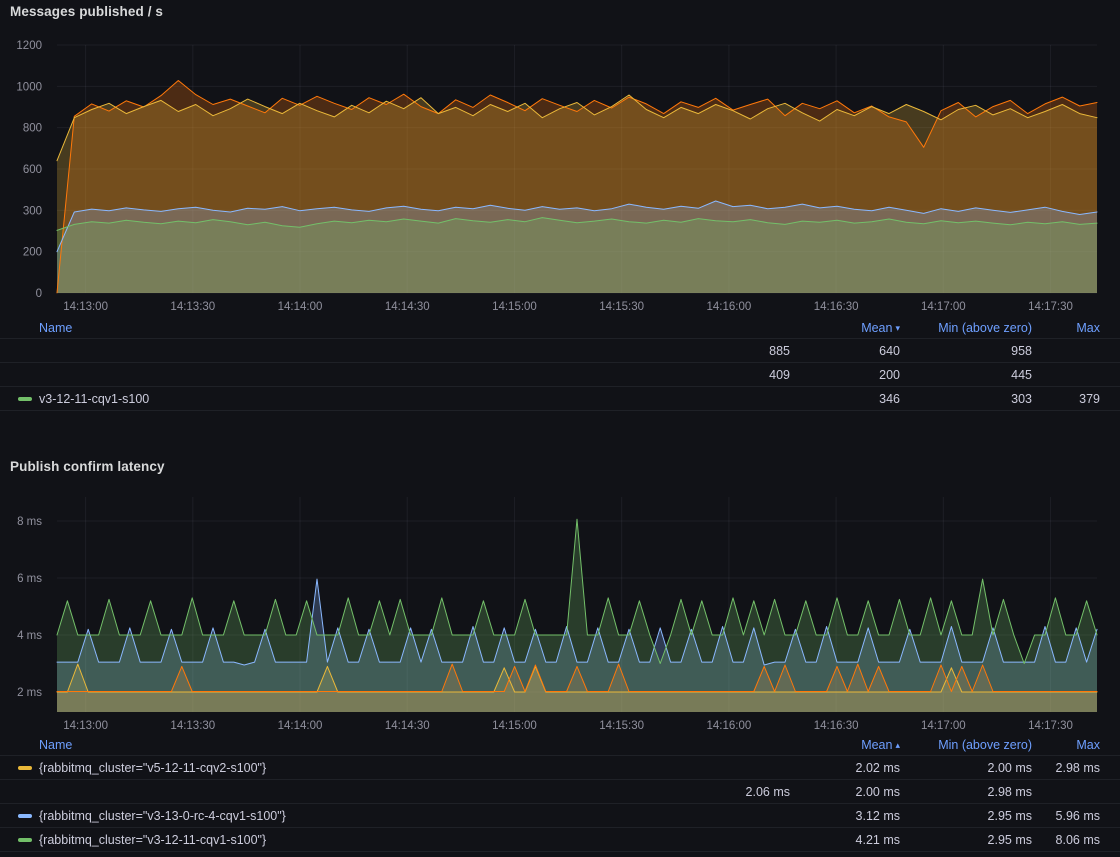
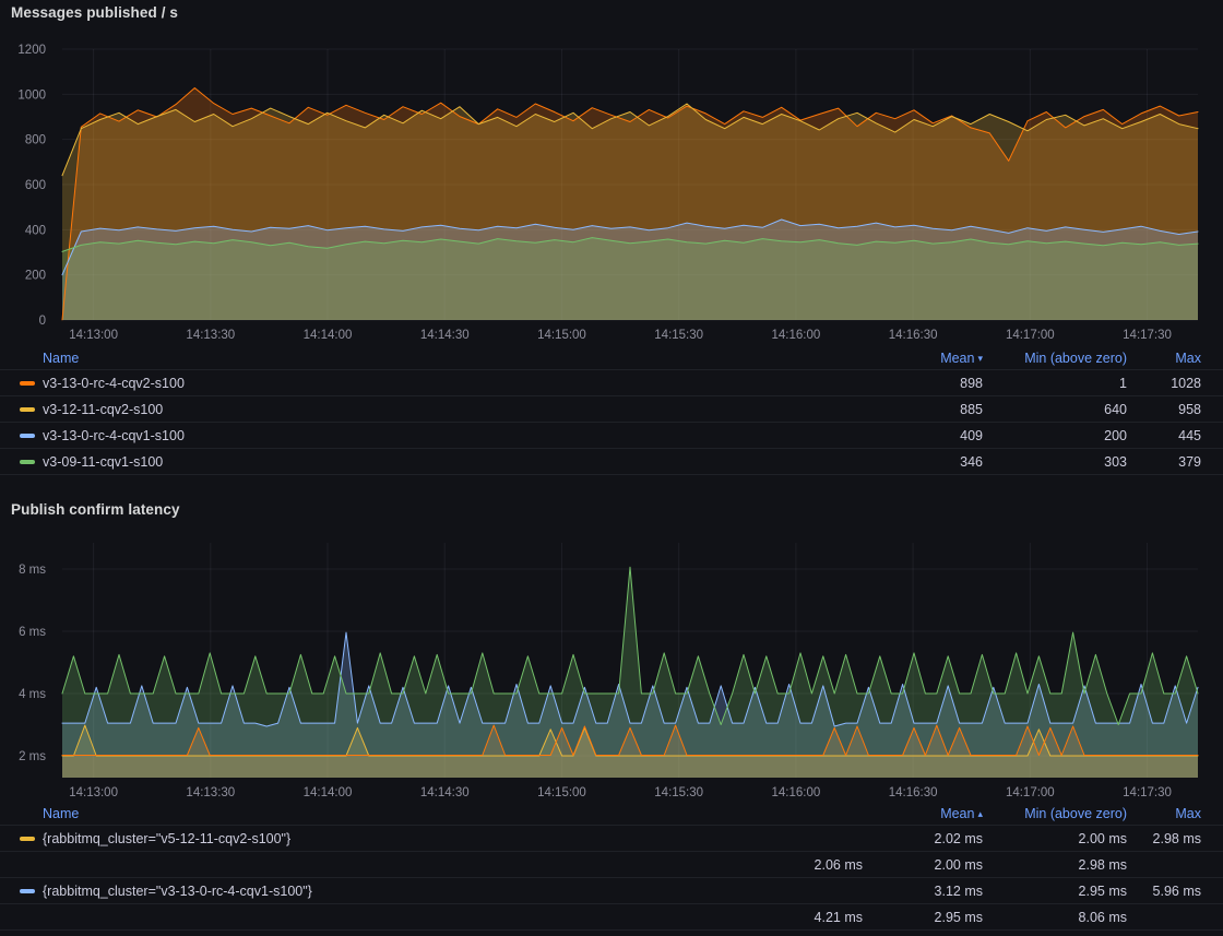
  Messages published / s
  0
  200
- 300
+ 400
  600
  800
  1000
  1200
  14:13:00
  14:13:30
  14:14:00
  14:14:30
  14:15:00
  14:15:30
  14:16:00
  14:16:30
  14:17:00
  14:17:30
  Name
  Mean ▾
  Min (above zero)
  Max
+ v3-13-0-rc-4-cqv2-s100
+ 898
+ 1
+ 1028
+ v3-12-11-cqv2-s100
  885
  640
  958
+ v3-13-0-rc-4-cqv1-s100
  409
  200
  445
- v3-12-11-cqv1-s100
+ v3-09-11-cqv1-s100
  346
  303
  379
  Publish confirm latency
  2 ms
  4 ms
  6 ms
  8 ms
  14:13:00
  14:13:30
  14:14:00
  14:14:30
  14:15:00
  14:15:30
  14:16:00
  14:16:30
  14:17:00
  14:17:30
  Name
  Mean ▴
  Min (above zero)
  Max
  {rabbitmq_cluster="v5-12-11-cqv2-s100"}
  2.02 ms
  2.00 ms
  2.98 ms
  2.06 ms
  2.00 ms
  2.98 ms
  {rabbitmq_cluster="v3-13-0-rc-4-cqv1-s100"}
  3.12 ms
  2.95 ms
  5.96 ms
- {rabbitmq_cluster="v3-12-11-cqv1-s100"}
  4.21 ms
  2.95 ms
  8.06 ms
